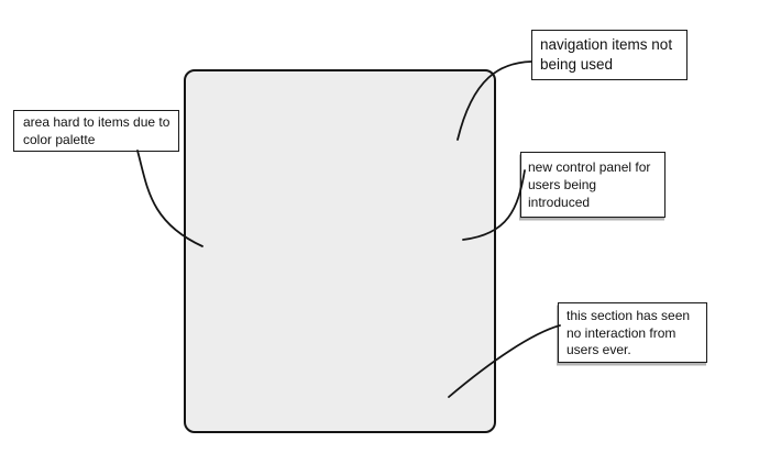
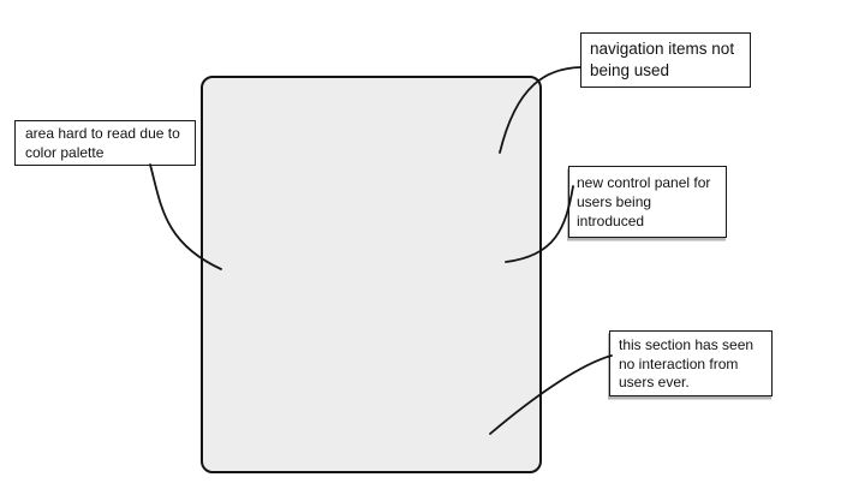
  navigation items not
  being used
- area hard to items due to
+ area hard to read due to
  color palette
  new control panel for
  users being
  introduced
  this section has seen
  no interaction from
  users ever.
